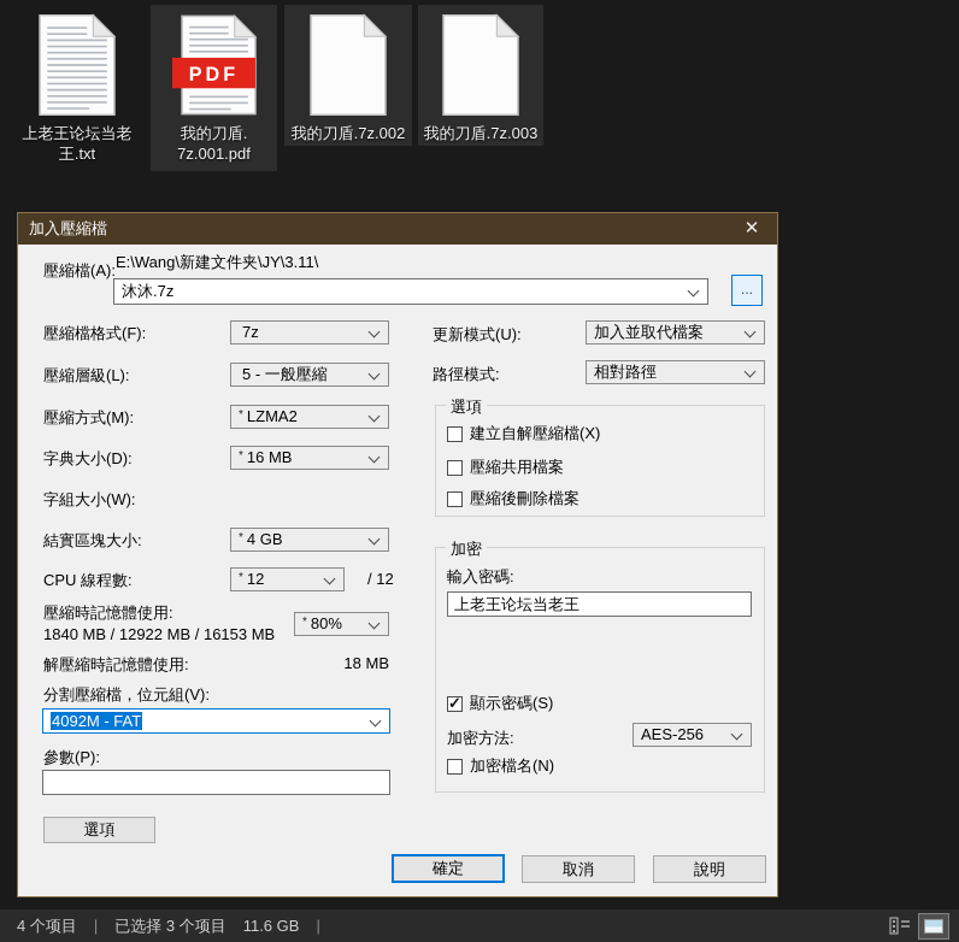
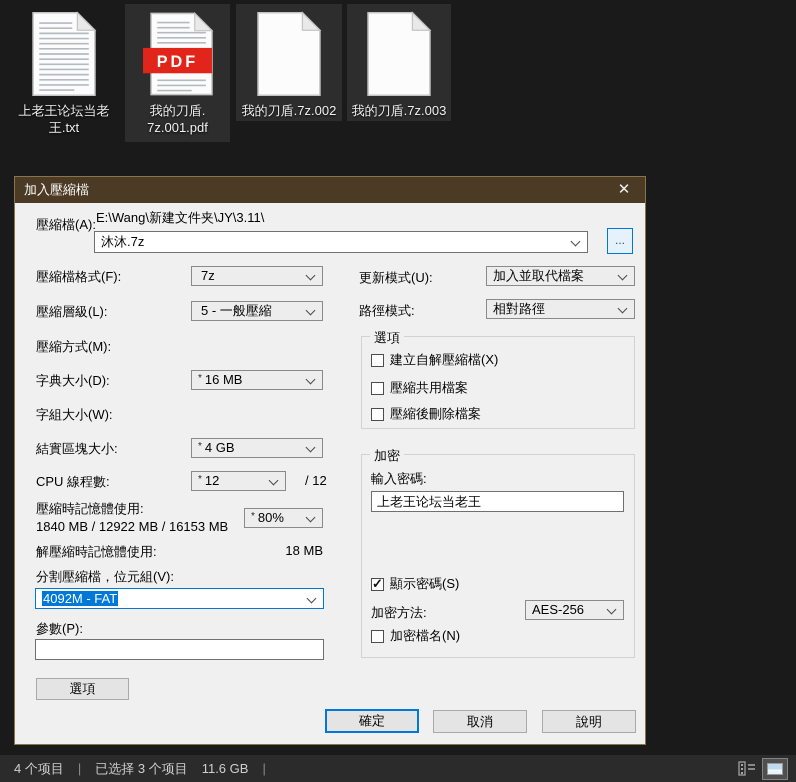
  上老王论坛当老
  王.txt
  PDF
  我的刀盾.
  7z.001.pdf
  我的刀盾.7z.002
  我的刀盾.7z.003
  加入壓縮檔
  ✕
  壓縮檔(A):
  E:\Wang\新建文件夹\JY\3.11\
  沐沐.7z
  ...
  壓縮檔格式(F):
  7z
  壓縮層級(L):
  5 - 一般壓縮
  壓縮方式(M):
- * LZMA2
  字典大小(D):
  * 16 MB
  字組大小(W):
  結實區塊大小:
  * 4 GB
  CPU 線程數:
  * 12
  / 12
  壓縮時記憶體使用:
  1840 MB / 12922 MB / 16153 MB
  * 80%
  解壓縮時記憶體使用:
  18 MB
  分割壓縮檔，位元組(V):
  4092M - FAT
  參數(P):
  選項
  更新模式(U):
  加入並取代檔案
  路徑模式:
  相對路徑
  選項
  建立自解壓縮檔(X)
  壓縮共用檔案
  壓縮後刪除檔案
  加密
  輸入密碼:
  上老王论坛当老王
  顯示密碼(S)
  加密方法:
  AES-256
  加密檔名(N)
  確定
  取消
  說明
  4 个项目
  |
  已选择 3 个项目
  11.6 GB
  |
